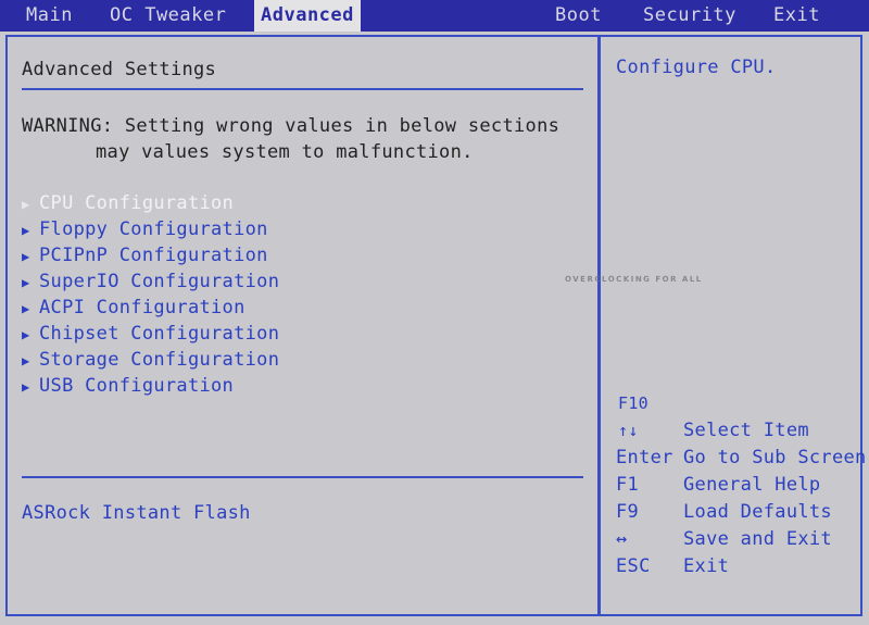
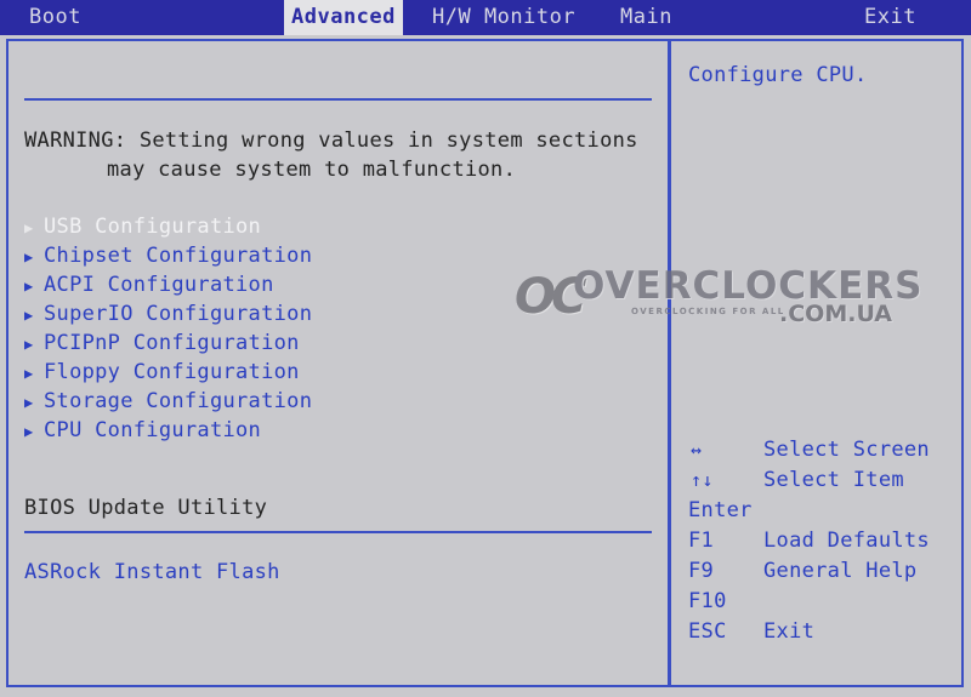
- Main
+ Boot
- OC Tweaker
  Advanced
+ H/W Monitor
- Boot
+ Main
- Security
  Exit
- Advanced Settings
- WARNING: Setting wrong values in below sections
+ WARNING: Setting wrong values in system sections
- may values system to malfunction.
+ may cause system to malfunction.
- ▶ CPU Configuration
+ ▶ USB Configuration
- ▶ Floppy Configuration
+ ▶ Chipset Configuration
- ▶ PCIPnP Configuration
+ ▶ ACPI Configuration
  ▶ SuperIO Configuration
- ▶ ACPI Configuration
+ ▶ PCIPnP Configuration
- ▶ Chipset Configuration
+ ▶ Floppy Configuration
  ▶ Storage Configuration
- ▶ USB Configuration
+ ▶ CPU Configuration
+ BIOS Update Utility
  ASRock Instant Flash
  Configure CPU.
- F10
+ ↔
+ Select Screen
  ↑↓
  Select Item
  Enter
- Go to Sub Screen
  F1
- General Help
+ Load Defaults
  F9
- Load Defaults
+ General Help
- ↔
+ F10
- Save and Exit
  ESC
  Exit
+ OC
+ OVERCLOCKERS
  OVERCLOCKING FOR ALL
+ .COM.UA
